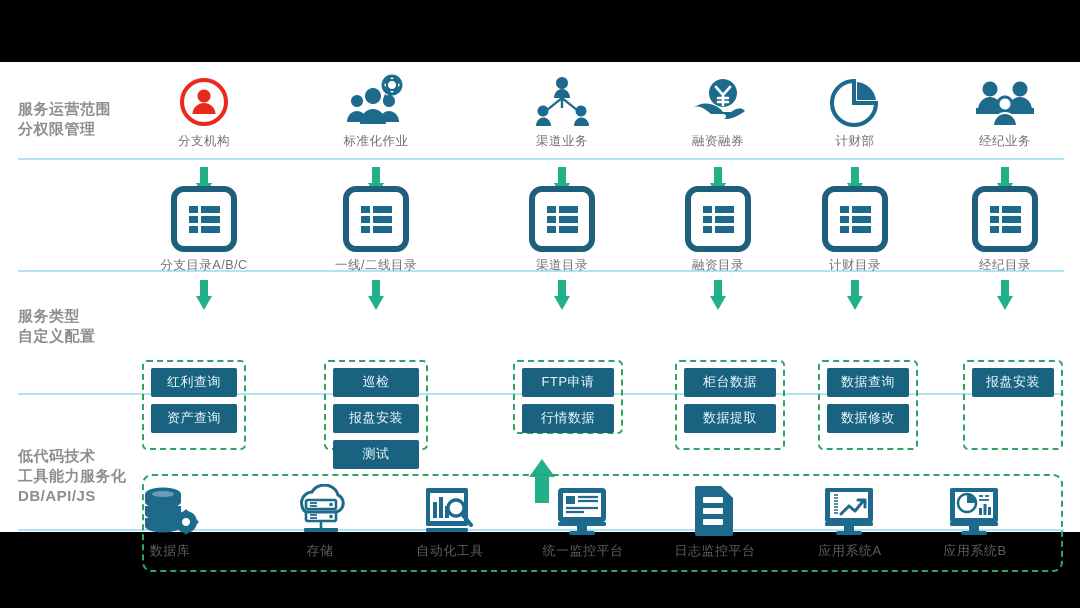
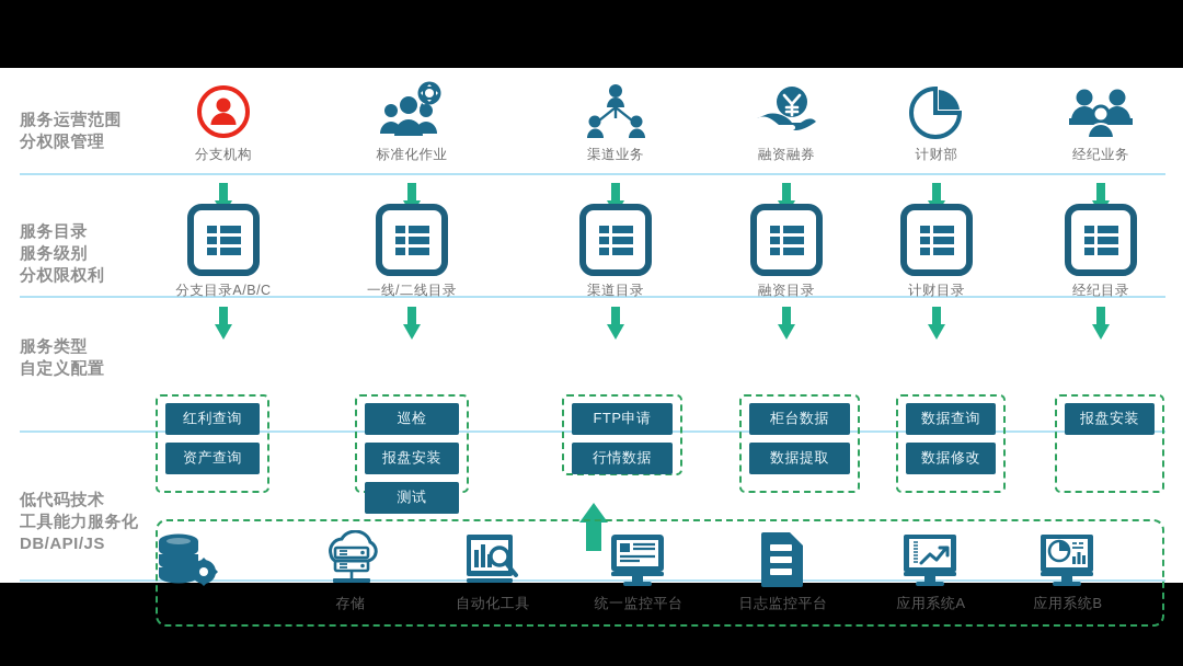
  服务运营范围
  分权限管理
+ 服务目录
+ 服务级别
+ 分权限权利
  服务类型
  自定义配置
  低代码技术
  工具能力服务化
  DB/API/JS
  分支机构
  标准化作业
  渠道业务
  融资融券
  计财部
  经纪业务
  分支目录A/B/C
  一线/二线目录
  渠道目录
  融资目录
  计财目录
  经纪目录
  红利查询
  资产查询
  巡检
  报盘安装
  测试
  FTP申请
  行情数据
  柜台数据
  数据提取
  数据查询
  数据修改
  报盘安装
- 数据库
  存储
  自动化工具
  统一监控平台
  日志监控平台
  应用系统A
  应用系统B
